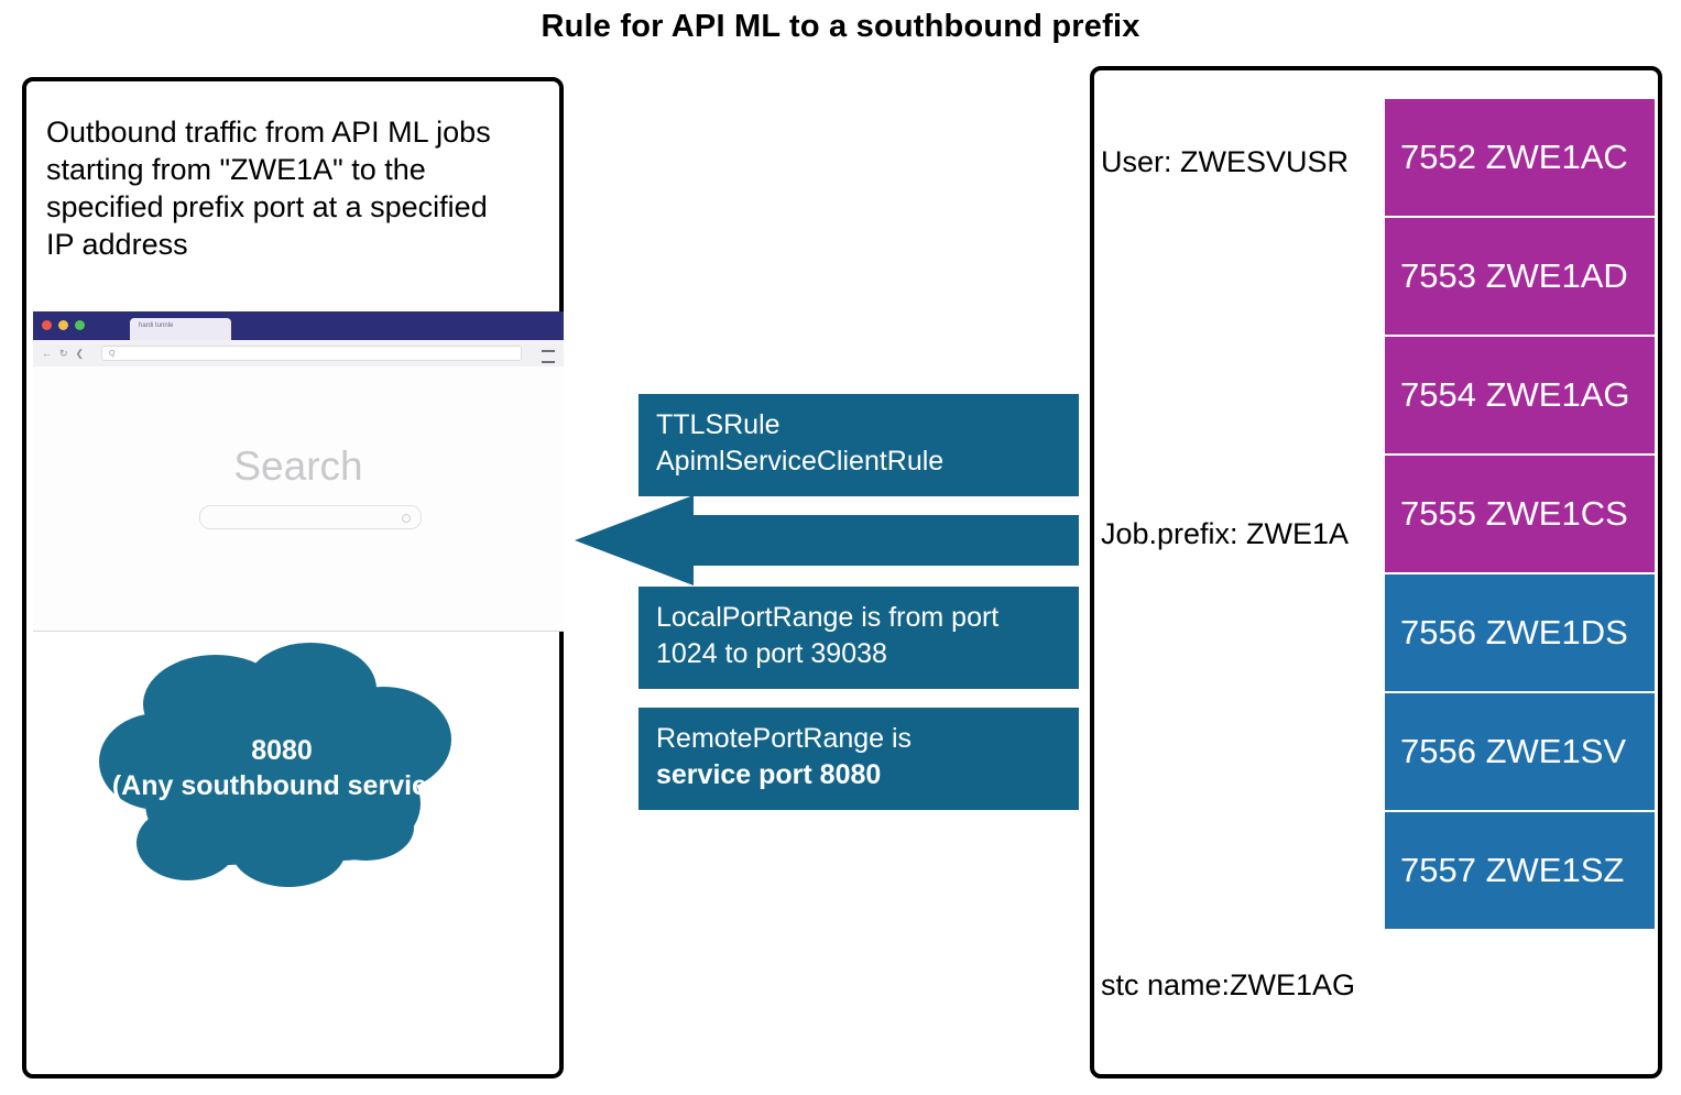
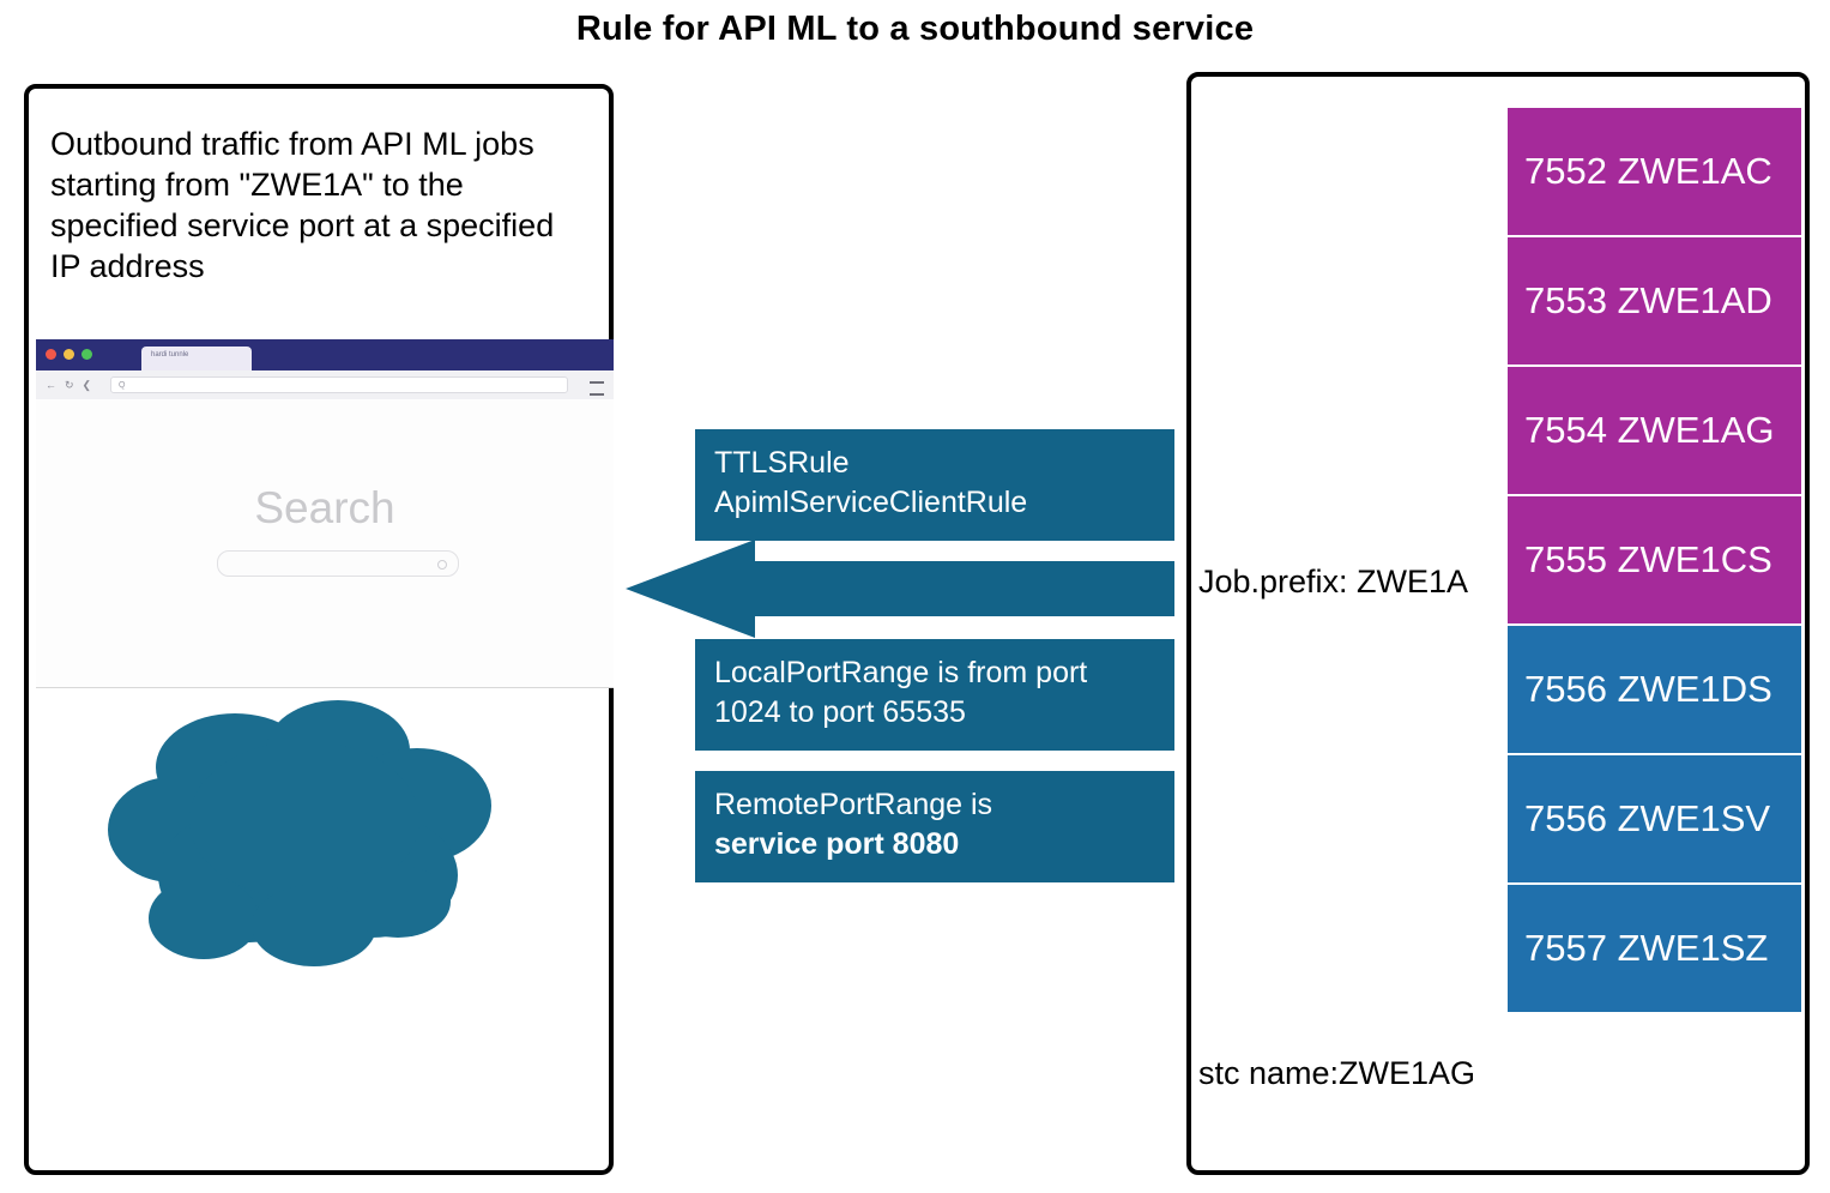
- Rule for API ML to a southbound prefix
+ Rule for API ML to a southbound service
- Outbound traffic from API ML jobs starting from "ZWE1A" to the specified prefix port at a specified IP address
+ Outbound traffic from API ML jobs starting from "ZWE1A" to the specified service port at a specified IP address
  ←↻❮
  Search
- 8080
- (Any southbound service)
  TTLSRule
  ApimlServiceClientRule
- LocalPortRange is from port 1024 to port 39038
+ LocalPortRange is from port 1024 to port 65535
  RemotePortRange is
  service port 8080
- User: ZWESVUSR
  Job.prefix: ZWE1A
  stc name:ZWE1AG
  7552 ZWE1AC
  7553 ZWE1AD
  7554 ZWE1AG
  7555 ZWE1CS
  7556 ZWE1DS
  7556 ZWE1SV
  7557 ZWE1SZ
